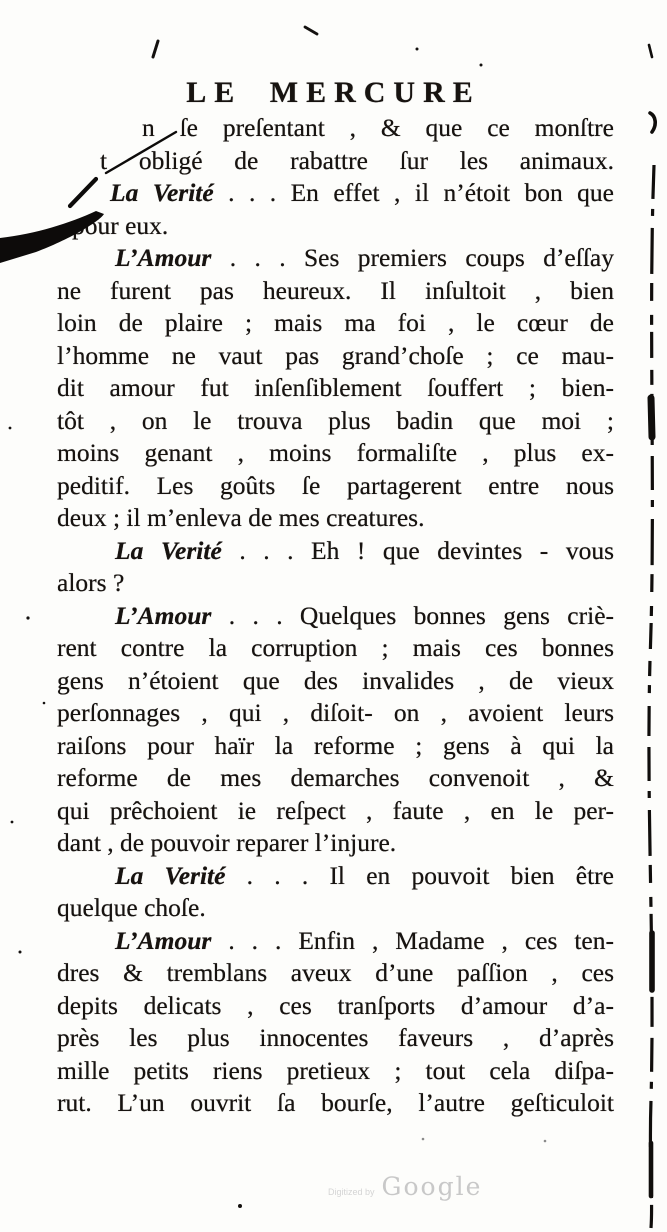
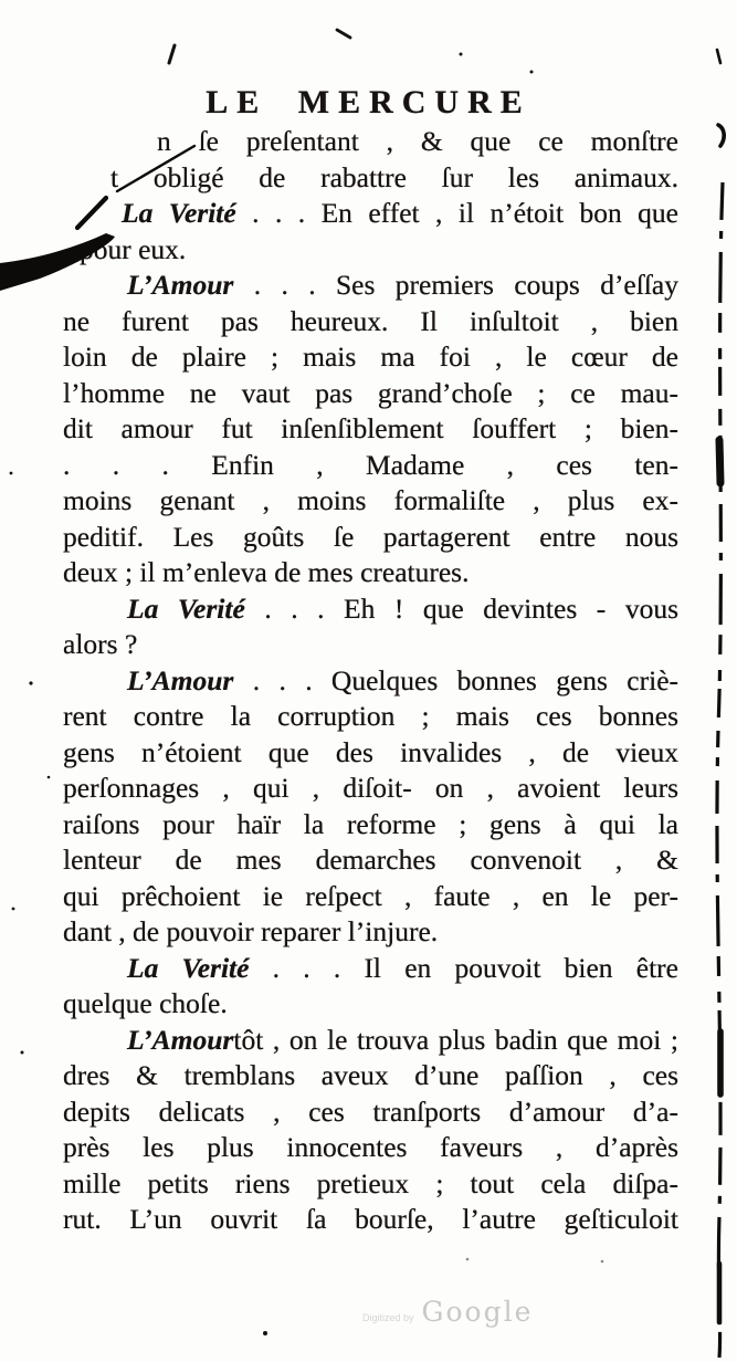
  LE MERCURE
  n ſe preſentant , & que ce monſtre
  t obligé de rabattre ſur les animaux.
  La Verité . . . En effet , il n’étoit bon que
  our eux.
  L’Amour . . . Ses premiers coups d’eſſay
  ne furent pas heureux. Il inſultoit , bien
  loin de plaire ; mais ma foi , le cœur de
  l’homme ne vaut pas grand’choſe ; ce mau-
  dit amour fut inſenſiblement ſouffert ; bien-
- tôt , on le trouva plus badin que moi ;
+ . . . Enfin , Madame , ces ten-
  moins genant , moins formaliſte , plus ex-
  peditif. Les goûts ſe partagerent entre nous
  deux ; il m’enleva de mes creatures.
  La Verité . . . Eh ! que devintes - vous
  alors ?
  L’Amour . . . Quelques bonnes gens criè-
  rent contre la corruption ; mais ces bonnes
  gens n’étoient que des invalides , de vieux
  perſonnages , qui , diſoit- on , avoient leurs
  raiſons pour haïr la reforme ; gens à qui la
- reforme de mes demarches convenoit , &
+ lenteur de mes demarches convenoit , &
  qui prêchoient ie reſpect , faute , en le per-
  dant , de pouvoir reparer l’injure.
  La Verité . . . Il en pouvoit bien être
  quelque choſe.
- L’Amour . . . Enfin , Madame , ces ten-
+ L’Amourtôt , on le trouva plus badin que moi ;
  dres & tremblans aveux d’une paſſion , ces
  depits delicats , ces tranſports d’amour d’a-
  près les plus innocentes faveurs , d’après
  mille petits riens pretieux ; tout cela diſpa-
  rut. L’un ouvrit ſa bourſe, l’autre geſticuloit
  Digitized by
  Google
